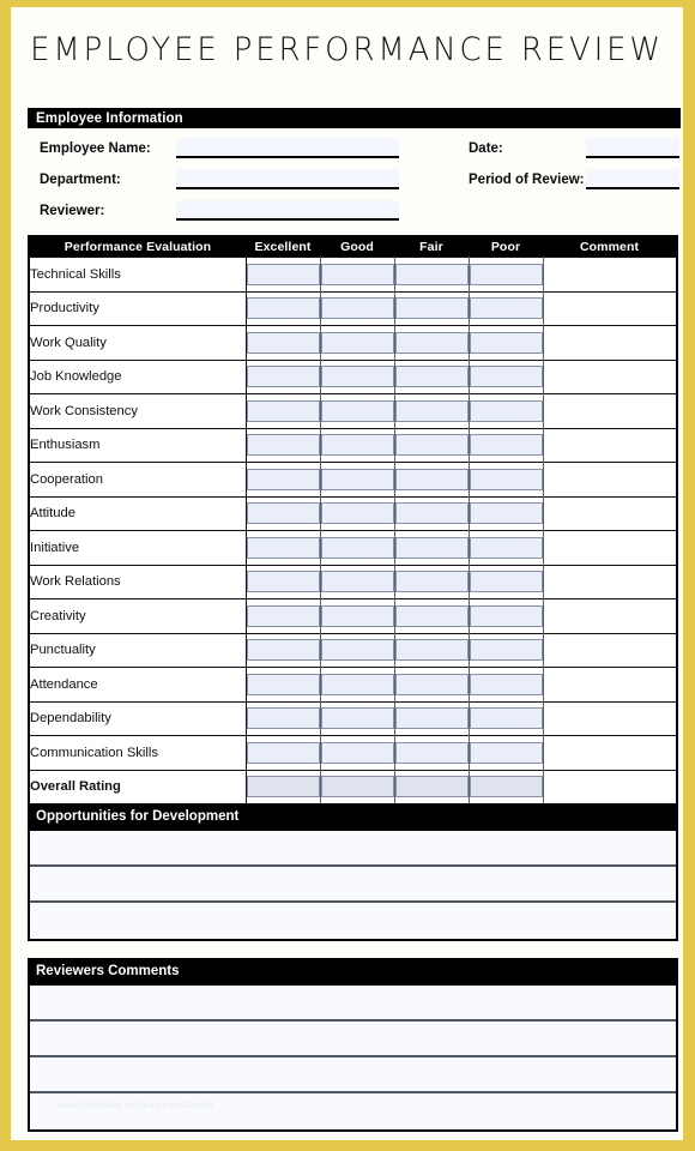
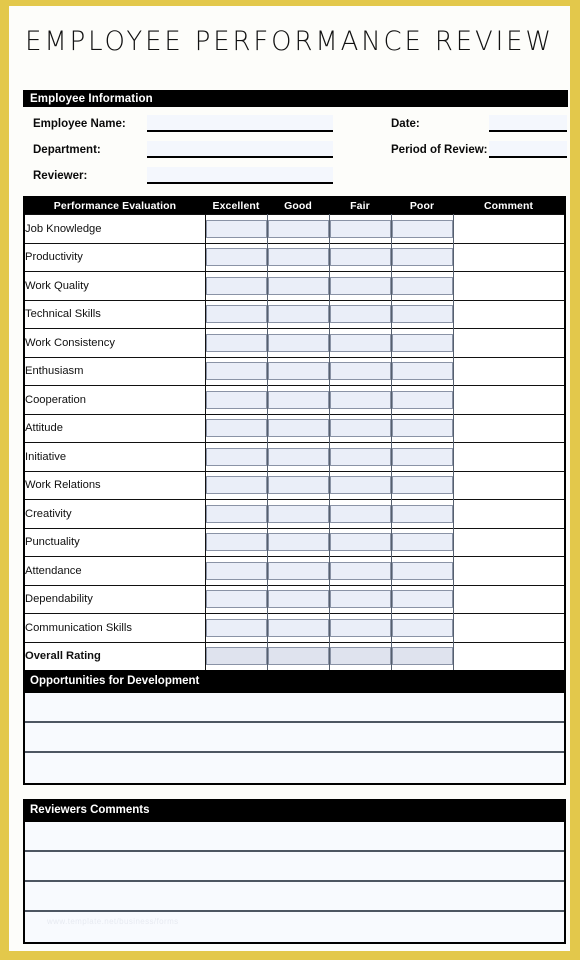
  EMPLOYEE PERFORMANCE REVIEW
  Employee Information
  Employee Name:
  Department:
  Reviewer:
  Date:
  Period of Review:
  Performance Evaluation	Excellent	Good	Fair	Poor	Comment
- Technical Skills
+ Job Knowledge
  Productivity
  Work Quality
- Job Knowledge
+ Technical Skills
  Work Consistency
  Enthusiasm
  Cooperation
  Attitude
  Initiative
  Work Relations
  Creativity
  Punctuality
  Attendance
  Dependability
  Communication Skills
  Overall Rating
  Opportunities for Development
  Reviewers Comments
